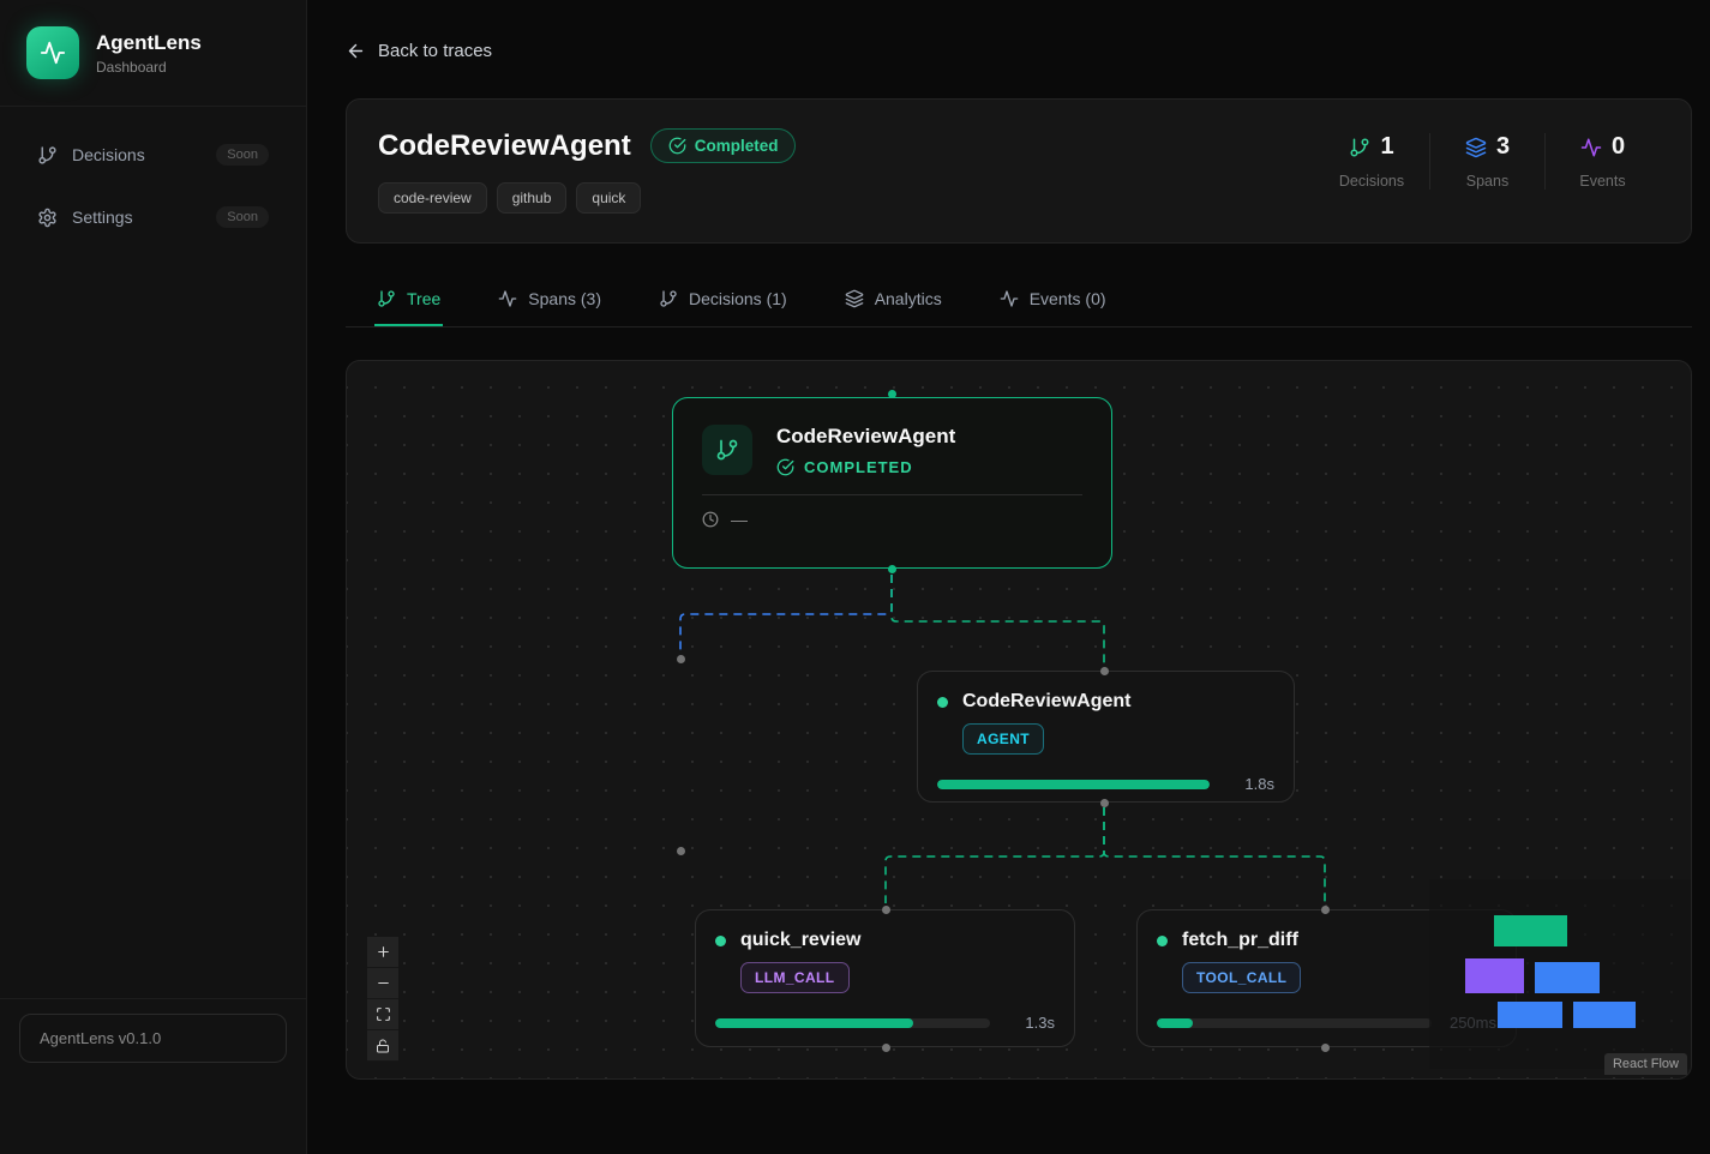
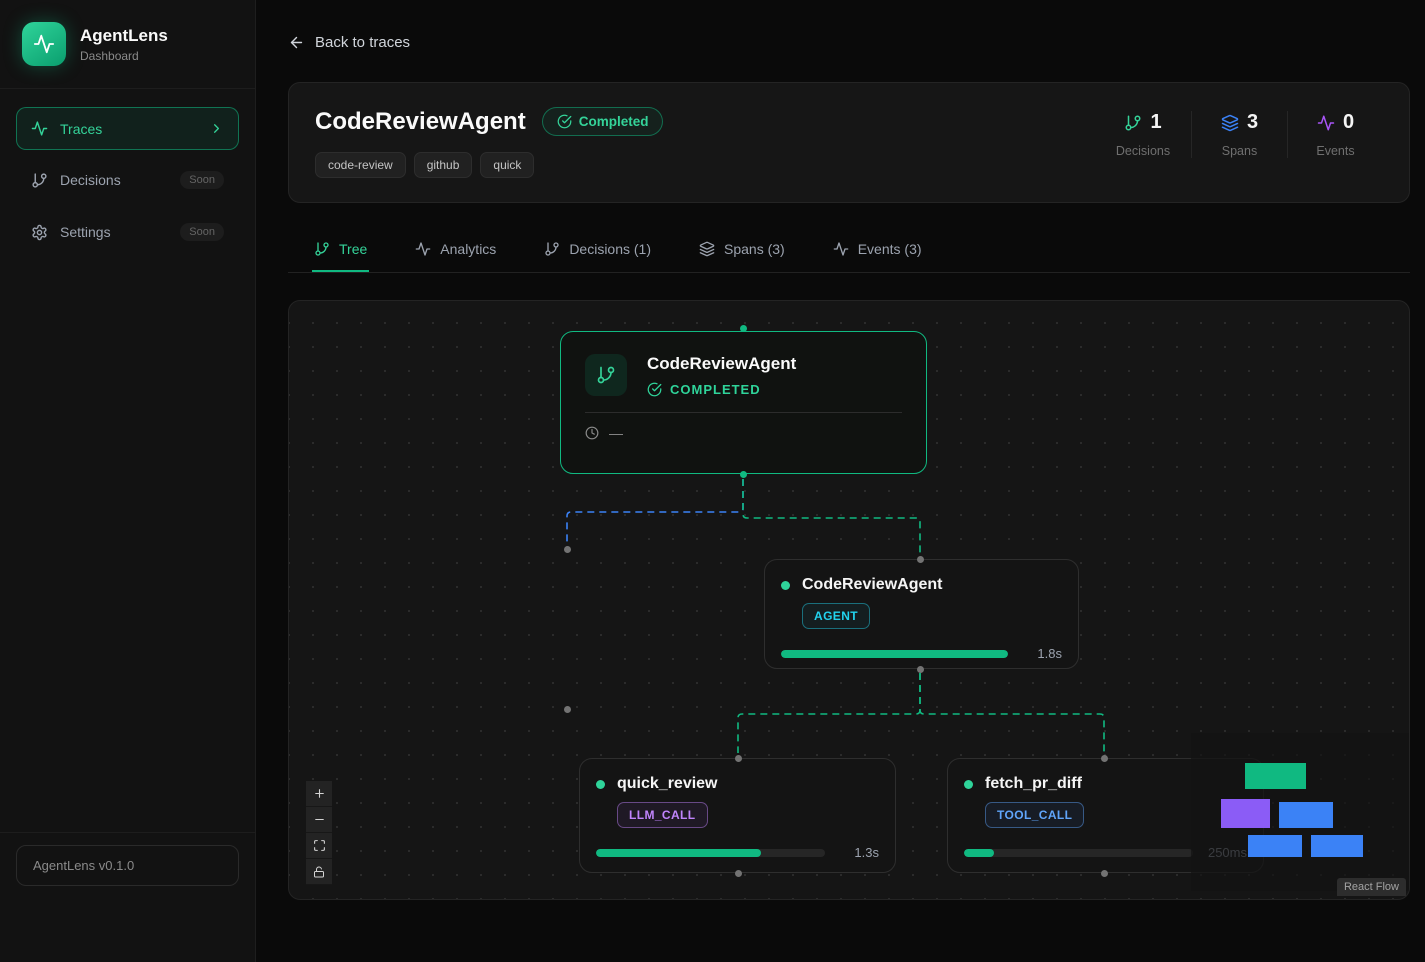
  AgentLens
  Dashboard
+ Traces
  Decisions
  Soon
  Settings
  Soon
  AgentLens v0.1.0
  Back to traces
  CodeReviewAgent
  Completed
  code-review
  github
  quick
  1
  Decisions
  3
  Spans
  0
  Events
  Tree
- Spans (3)
+ Analytics
  Decisions (1)
- Analytics
+ Spans (3)
- Events (0)
+ Events (3)
  CodeReviewAgent
  COMPLETED
  —
  CodeReviewAgent
  AGENT
  1.8s
  quick_review
  LLM_CALL
  1.3s
  fetch_pr_diff
  TOOL_CALL
  250ms
  React Flow
